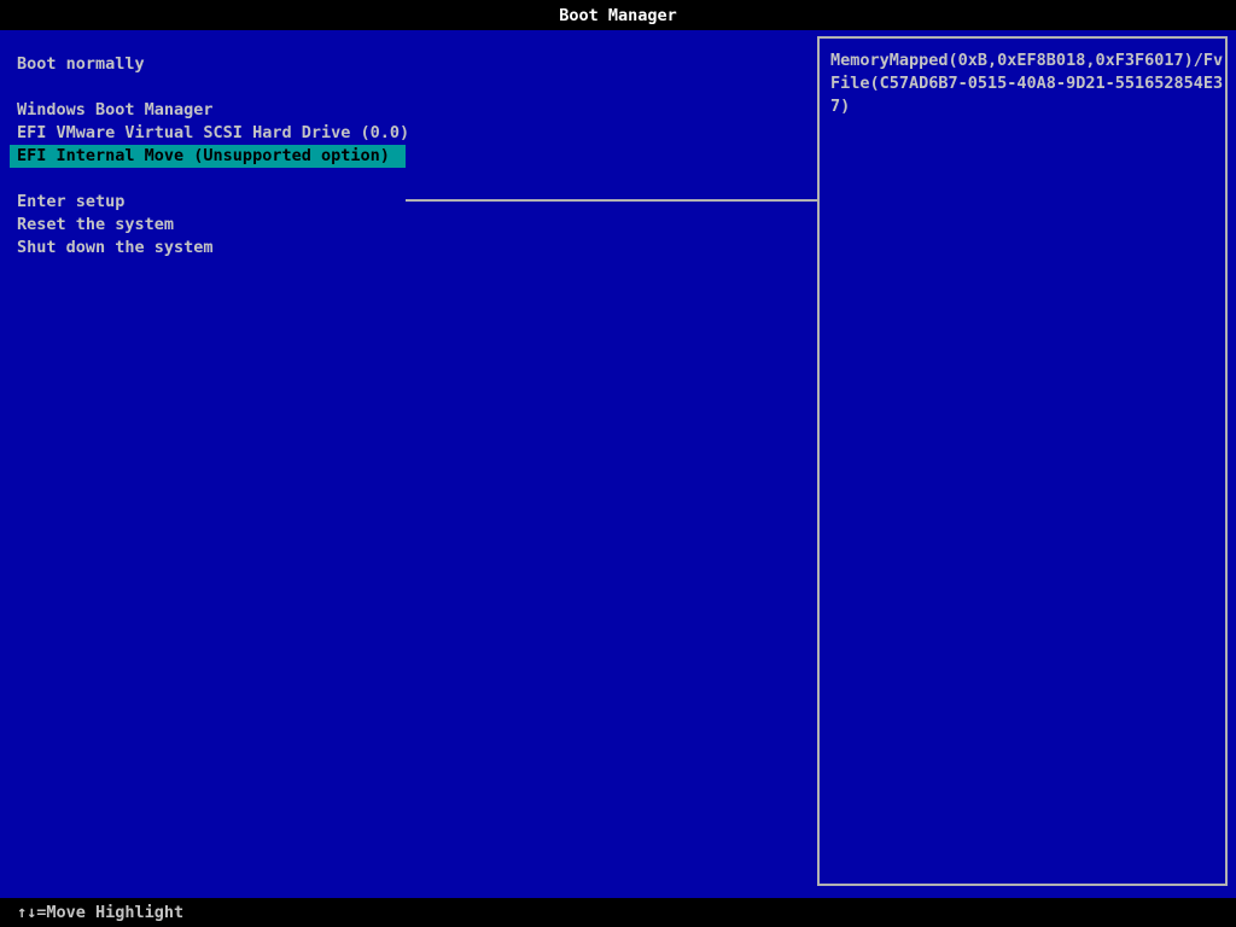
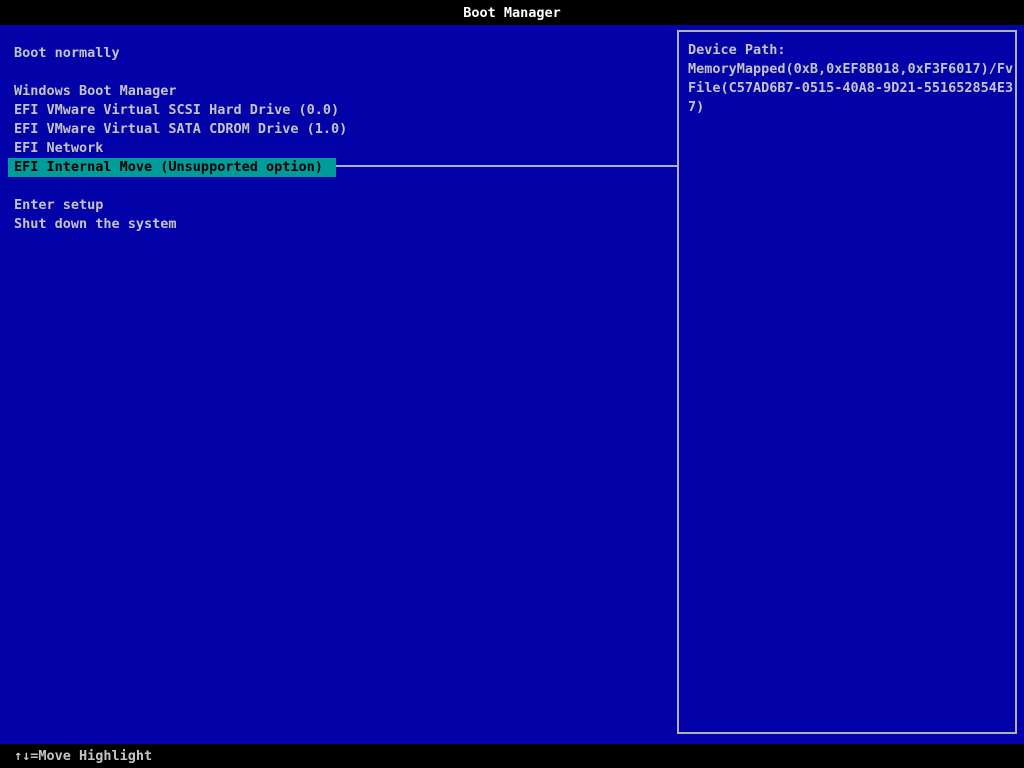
  Boot Manager
  Boot normally
  Windows Boot Manager
  EFI VMware Virtual SCSI Hard Drive (0.0)
+ EFI VMware Virtual SATA CDROM Drive (1.0)
+ EFI Network
  EFI Internal Move (Unsupported option)
  Enter setup
- Reset the system
  Shut down the system
+ Device Path:
  MemoryMapped(0xB,0xEF8B018,0xF3F6017)/Fv
  File(C57AD6B7-0515-40A8-9D21-551652854E3
  7)
  ↑↓=Move Highlight
